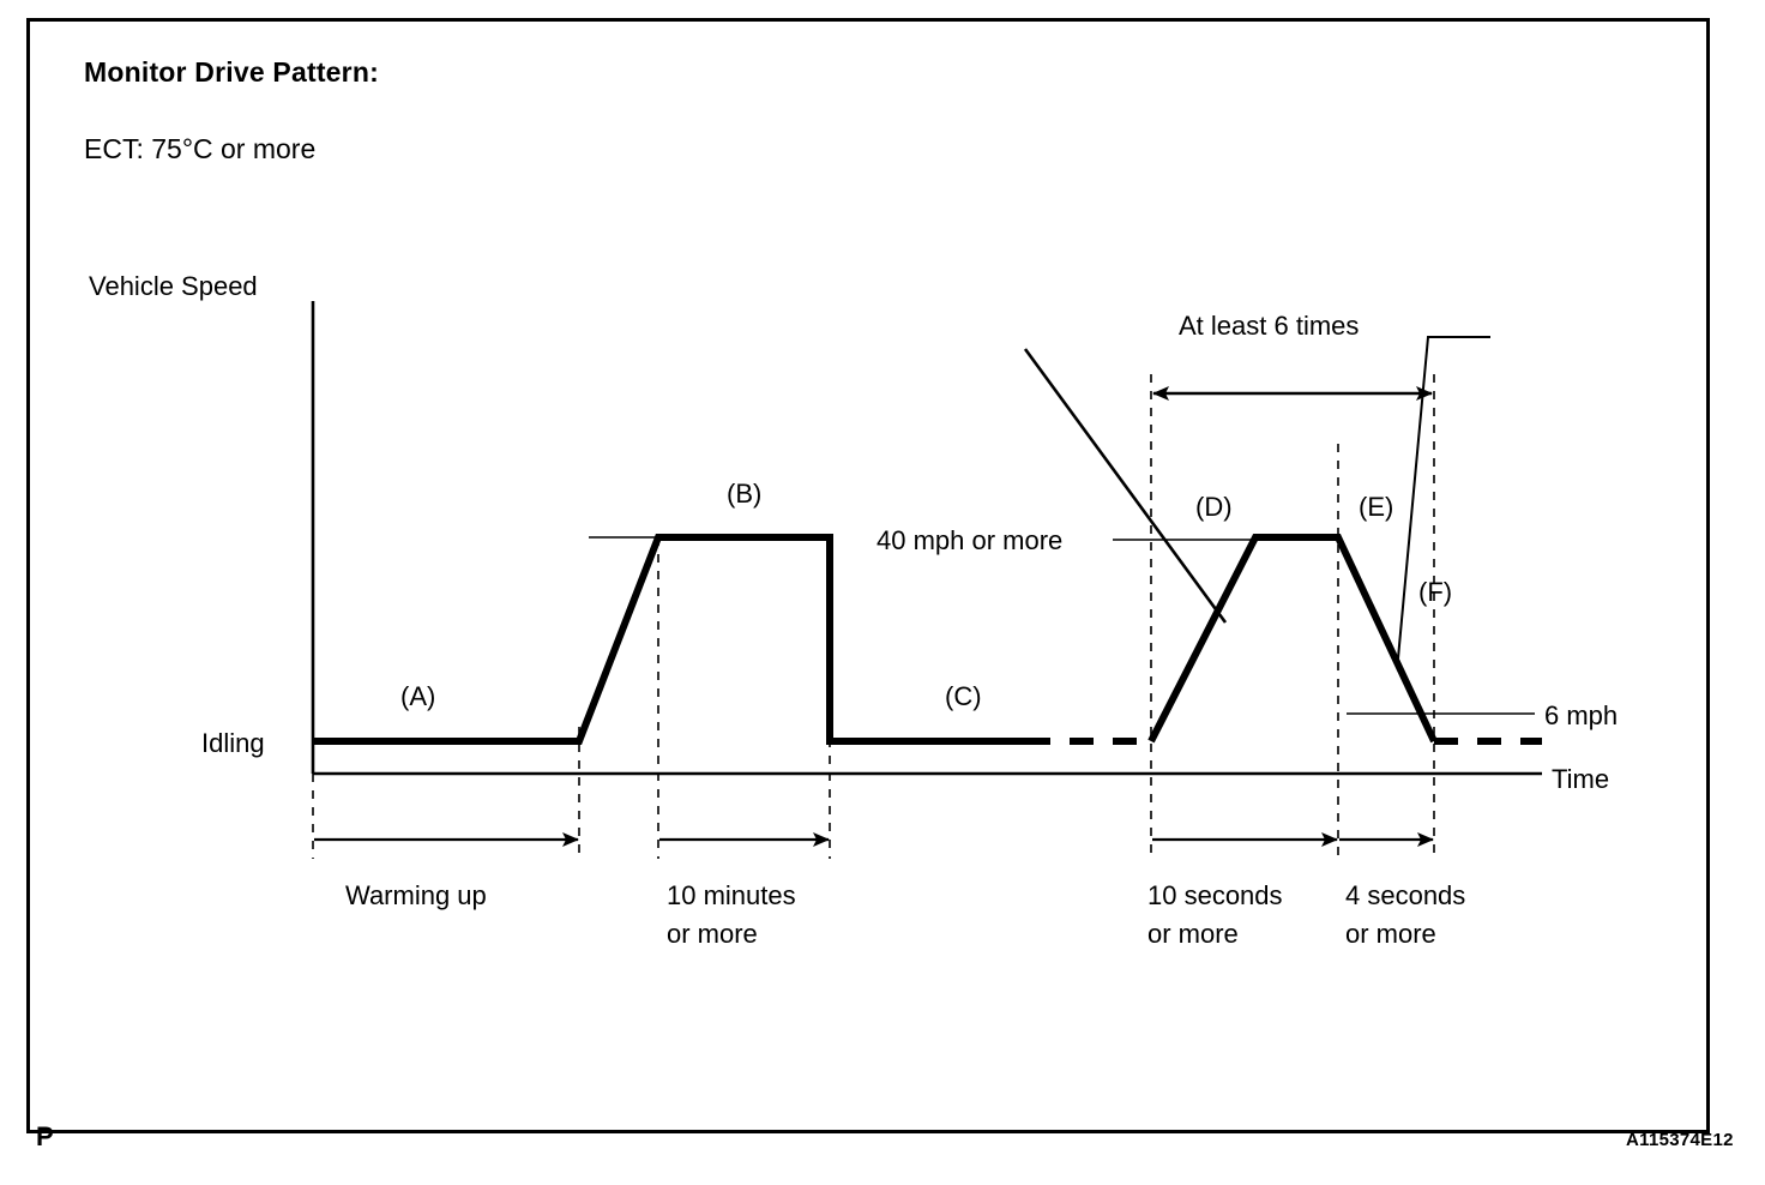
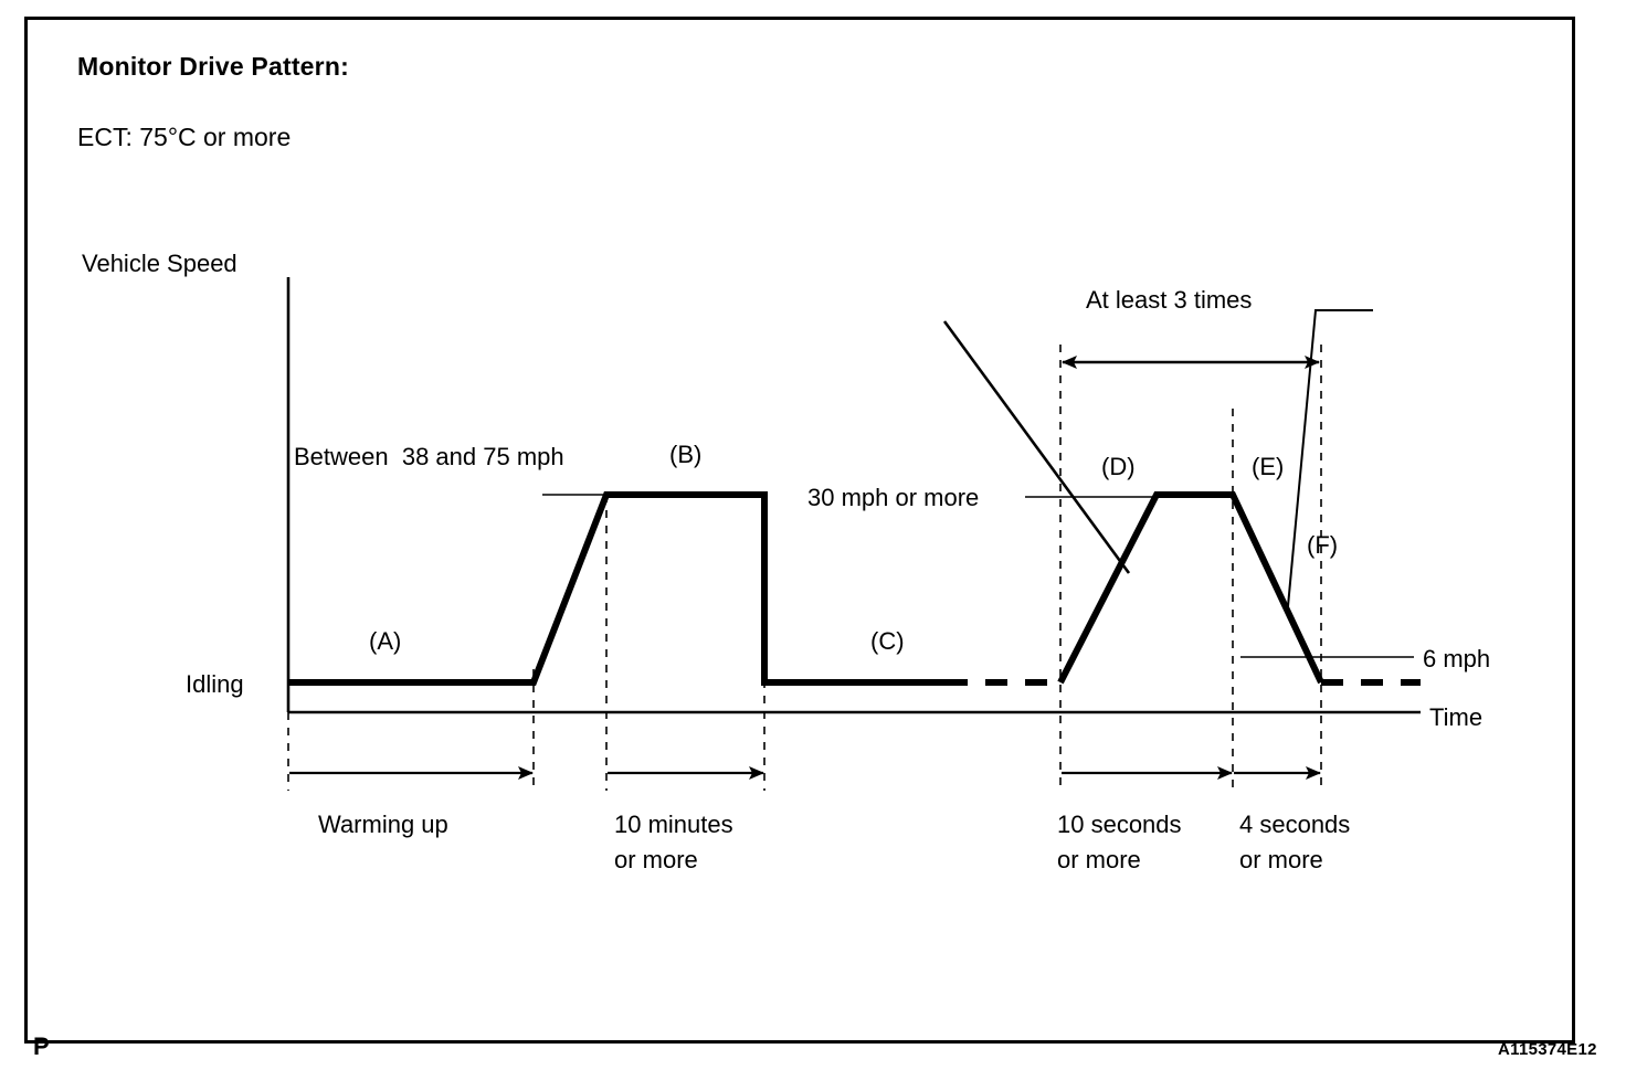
  Monitor Drive Pattern:
  ECT: 75°C or more
  Vehicle Speed
  Idling
  Time
+ Between 38 and 75 mph
- At least 6 times
+ At least 3 times
- 40 mph or more
+ 30 mph or more
  6 mph
  (A)
  (B)
  (C)
  (D)
  (E)
  (F)
  Warming up
  10 minutes
  or more
  10 seconds
  or more
  4 seconds
  or more
  P
  A115374E12
